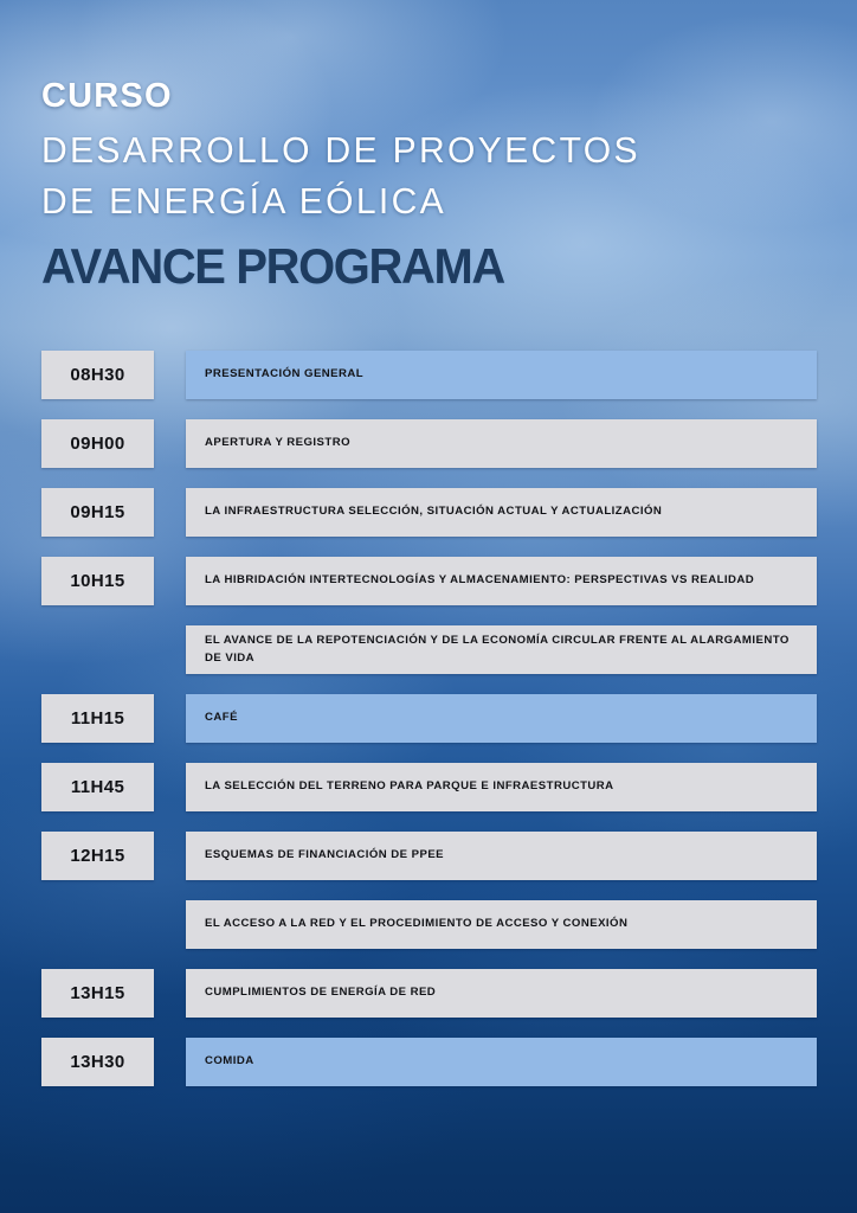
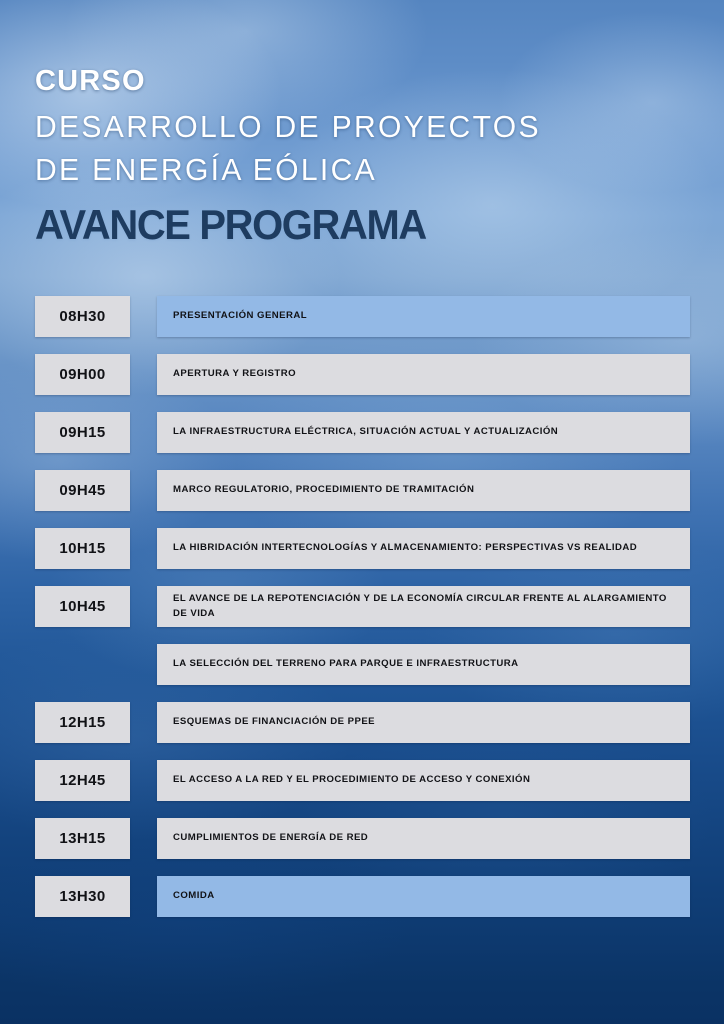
  CURSO
  DESARROLLO DE PROYECTOS
  DE ENERGÍA EÓLICA
  AVANCE PROGRAMA
  08H30
  PRESENTACIÓN GENERAL
  09H00
  APERTURA Y REGISTRO
  09H15
- LA INFRAESTRUCTURA SELECCIÓN, SITUACIÓN ACTUAL Y ACTUALIZACIÓN
+ LA INFRAESTRUCTURA ELÉCTRICA, SITUACIÓN ACTUAL Y ACTUALIZACIÓN
+ 09H45
+ MARCO REGULATORIO, PROCEDIMIENTO DE TRAMITACIÓN
  10H15
  LA HIBRIDACIÓN INTERTECNOLOGÍAS Y ALMACENAMIENTO: PERSPECTIVAS VS REALIDAD
+ 10H45
  EL AVANCE DE LA REPOTENCIACIÓN Y DE LA ECONOMÍA CIRCULAR FRENTE AL ALARGAMIENTO DE VIDA
- 11H15
- CAFÉ
- 11H45
  LA SELECCIÓN DEL TERRENO PARA PARQUE E INFRAESTRUCTURA
  12H15
  ESQUEMAS DE FINANCIACIÓN DE PPEE
+ 12H45
  EL ACCESO A LA RED Y EL PROCEDIMIENTO DE ACCESO Y CONEXIÓN
  13H15
  CUMPLIMIENTOS DE ENERGÍA DE RED
  13H30
  COMIDA
